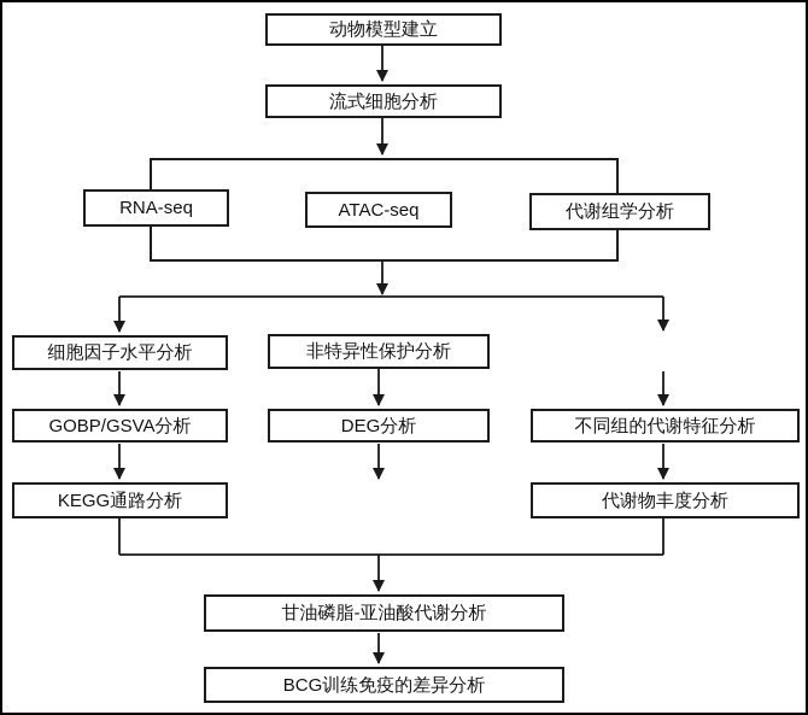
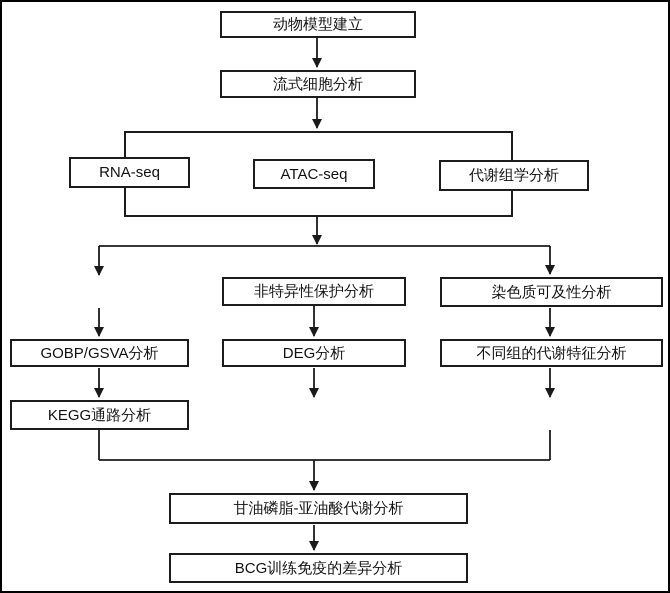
  动物模型建立
  流式细胞分析
  RNA-seq
  ATAC-seq
  代谢组学分析
- 细胞因子水平分析
  非特异性保护分析
+ 染色质可及性分析
  GOBP/GSVA分析
  DEG分析
  不同组的代谢特征分析
  KEGG通路分析
- 代谢物丰度分析
  甘油磷脂-亚油酸代谢分析
  BCG训练免疫的差异分析
